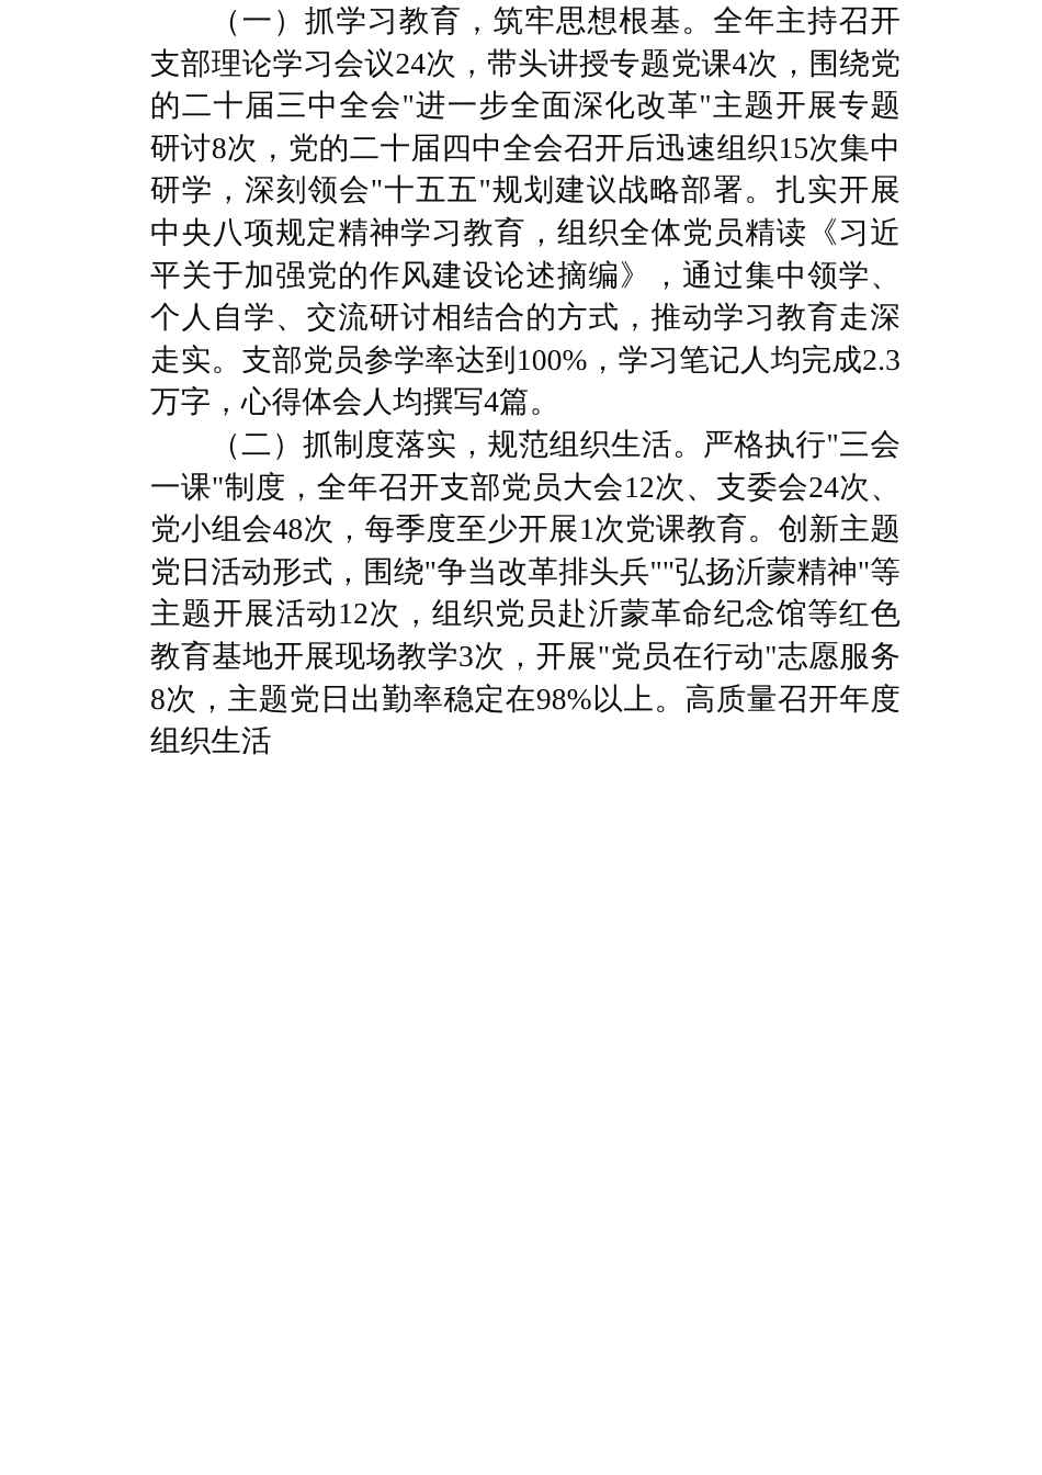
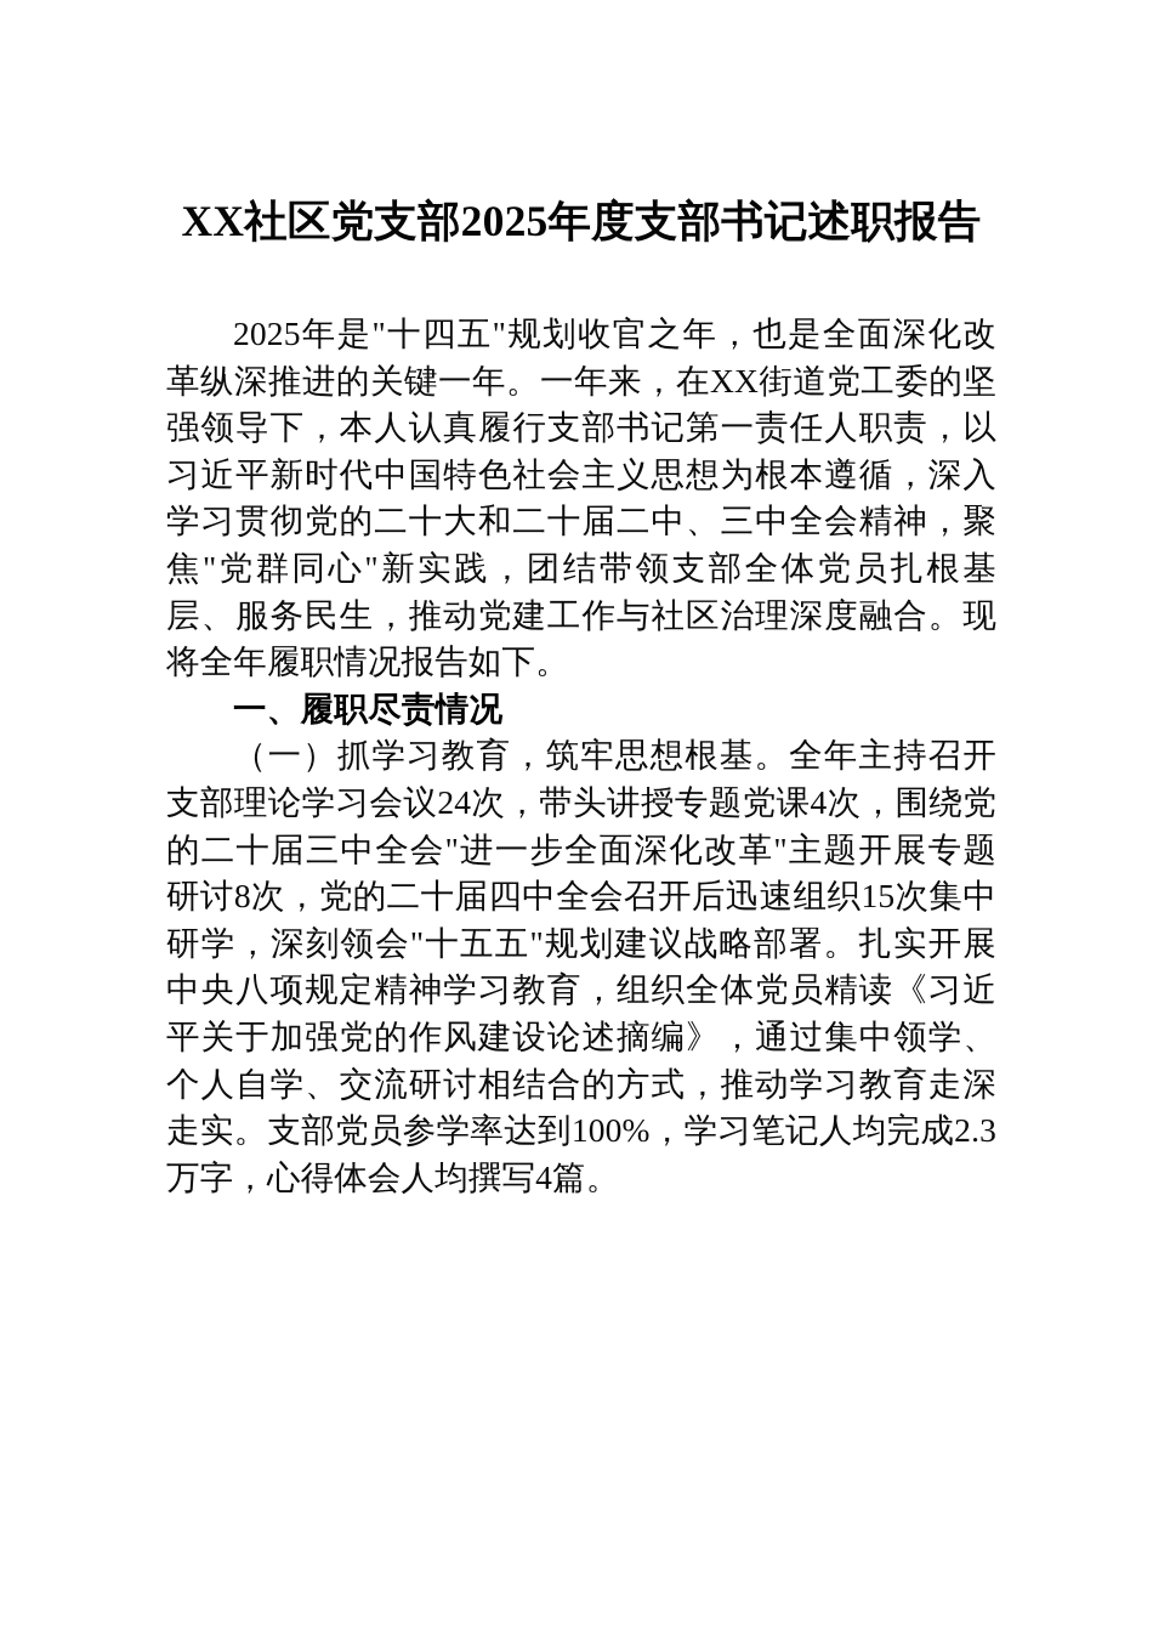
+ XX社区党支部2025年度支部书记述职报告
+ 2025年是"十四五"规划收官之年，也是全面深化改革纵深推进的关键一年。一年来，在XX街道党工委的坚强领导下，本人认真履行支部书记第一责任人职责，以习近平新时代中国特色社会主义思想为根本遵循，深入学习贯彻党的二十大和二十届二中、三中全会精神，聚焦"党群同心"新实践，团结带领支部全体党员扎根基层、服务民生，推动党建工作与社区治理深度融合。现将全年履职情况报告如下。
+ 一、履职尽责情况
  （一）抓学习教育，筑牢思想根基。全年主持召开支部理论学习会议24次，带头讲授专题党课4次，围绕党的二十届三中全会"进一步全面深化改革"主题开展专题研讨8次，党的二十届四中全会召开后迅速组织15次集中研学，深刻领会"十五五"规划建议战略部署。扎实开展中央八项规定精神学习教育，组织全体党员精读《习近平关于加强党的作风建设论述摘编》，通过集中领学、个人自学、交流研讨相结合的方式，推动学习教育走深走实。支部党员参学率达到100%，学习笔记人均完成2.3万字，心得体会人均撰写4篇。
- （二）抓制度落实，规范组织生活。严格执行"三会一课"制度，全年召开支部党员大会12次、支委会24次、党小组会48次，每季度至少开展1次党课教育。创新主题党日活动形式，围绕"争当改革排头兵""弘扬沂蒙精神"等主题开展活动12次，组织党员赴沂蒙革命纪念馆等红色教育基地开展现场教学3次，开展"党员在行动"志愿服务8次，主题党日出勤率稳定在98%以上。高质量召开年度组织生活
